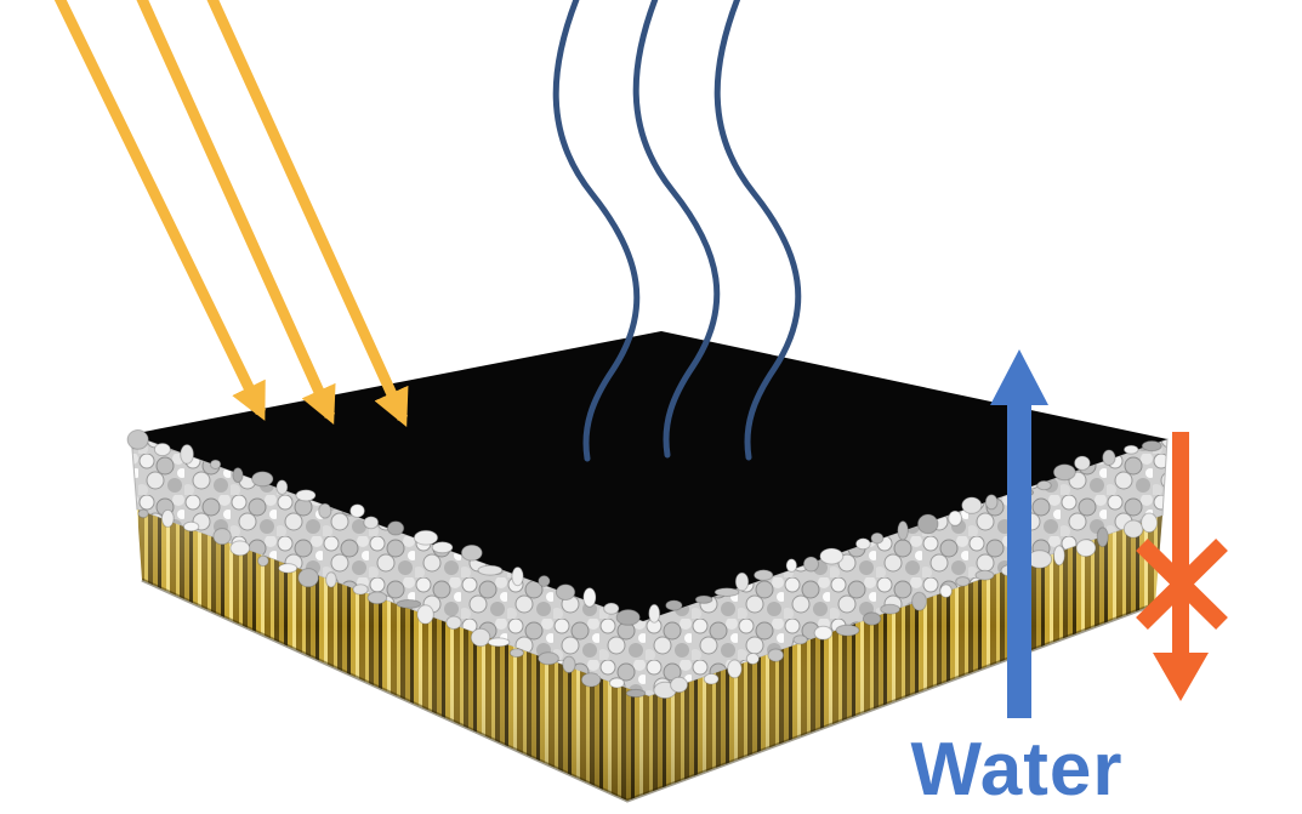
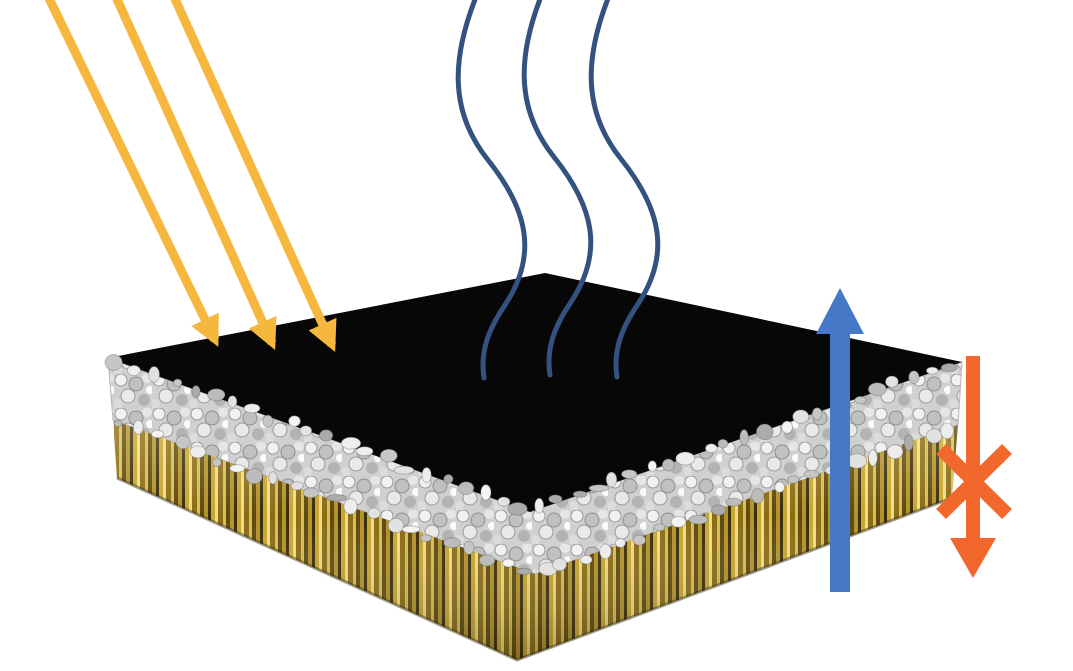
- Water
